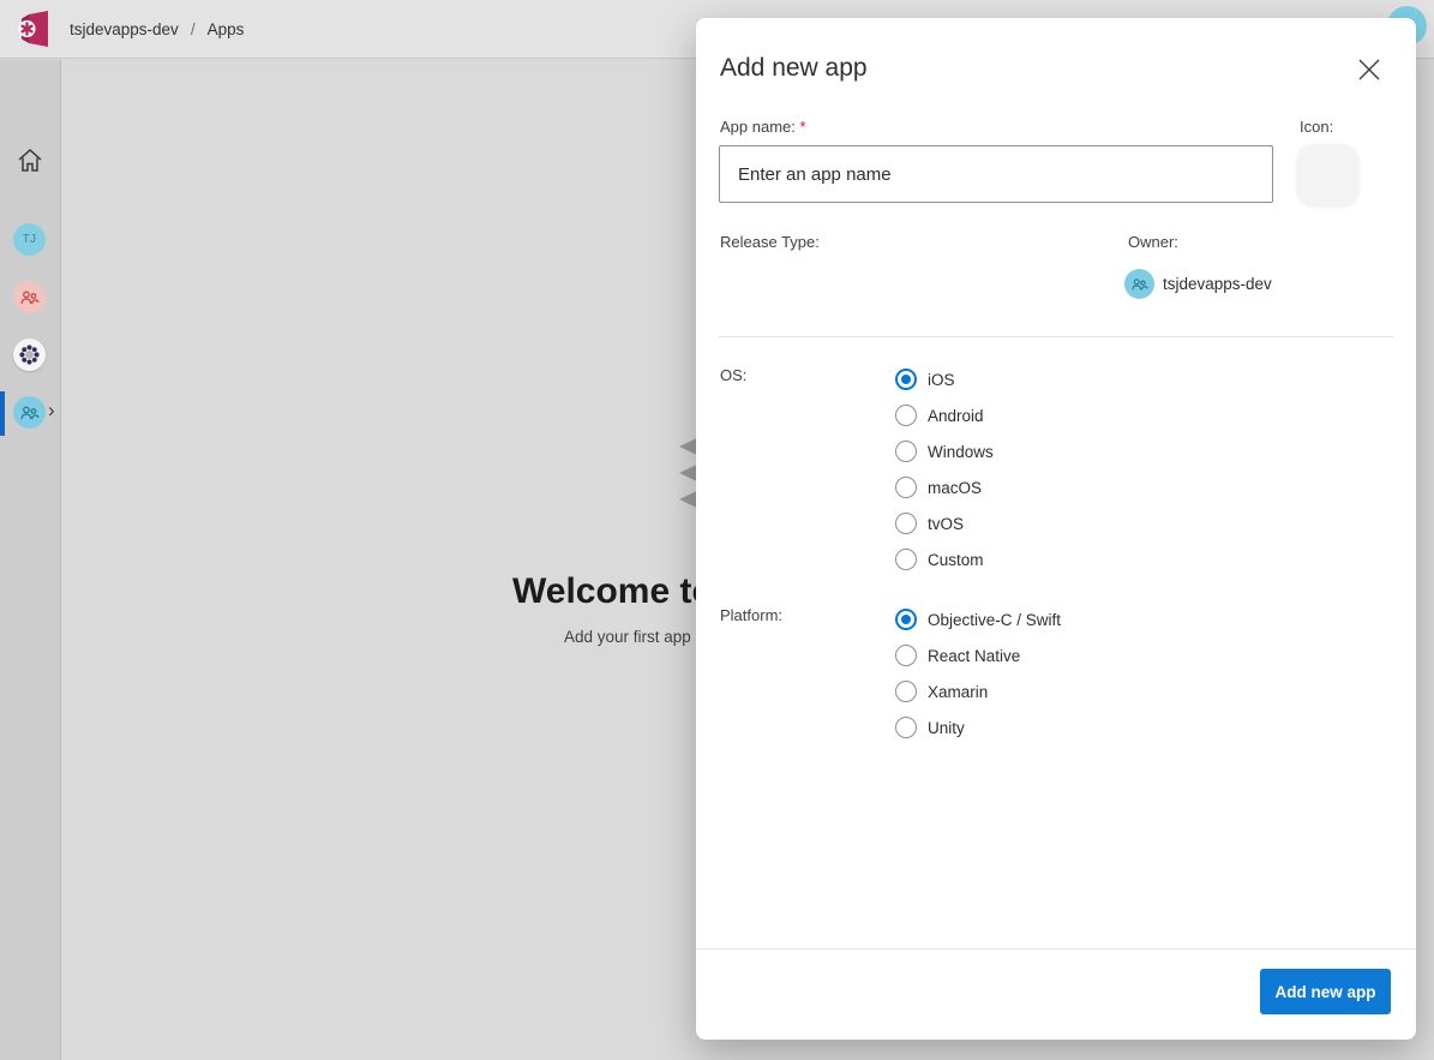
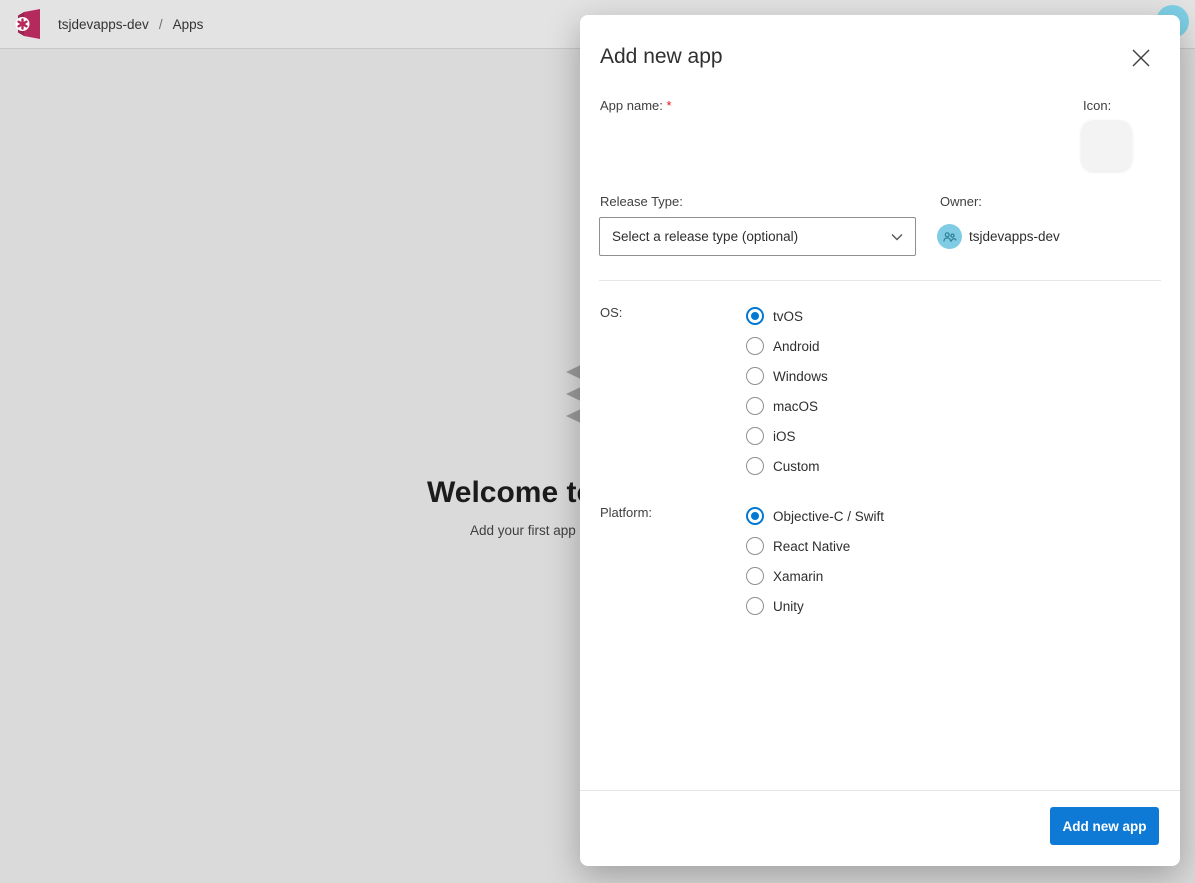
  Welcome t
  Add your first app
  tsjdevapps-dev
  /
  Apps
- TJ
- ›
  Add new app
  App name: *
- Enter an app name
  Icon:
  Release Type:
+ Select a release type (optional)
  Owner:
  tsjdevapps-dev
  OS:
- iOS
+ tvOS
  Android
  Windows
  macOS
- tvOS
+ iOS
  Custom
  Platform:
  Objective-C / Swift
  React Native
  Xamarin
  Unity
  Add new app
